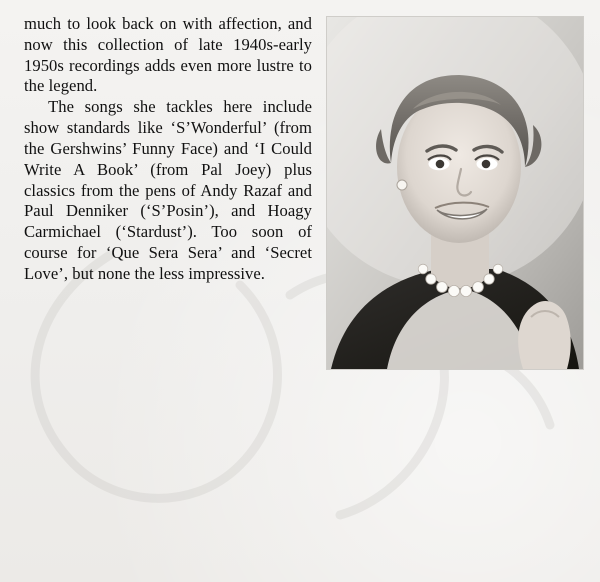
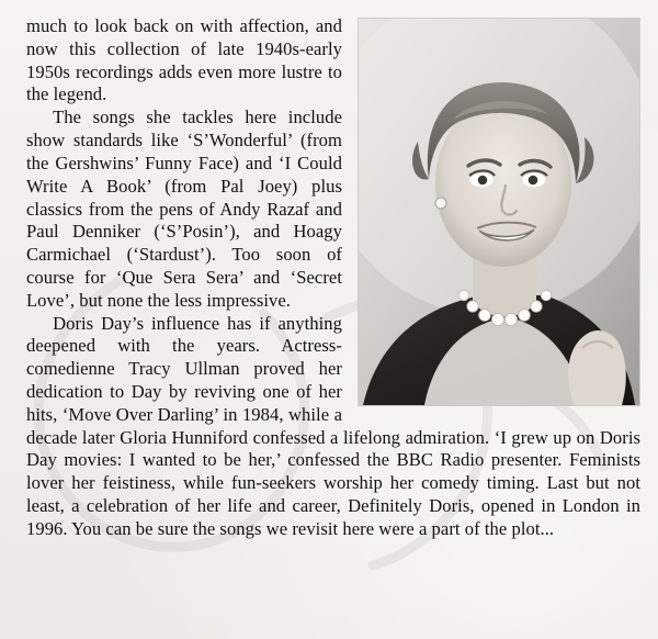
  much to look back on with affection, and now this collection of late 1940s-early 1950s recordings adds even more lustre to the legend.
  The songs she tackles here include show standards like ‘S’Wonderful’ (from the Gershwins’ Funny Face) and ‘I Could Write A Book’ (from Pal Joey) plus classics from the pens of Andy Razaf and Paul Denniker (‘S’Posin’), and Hoagy Carmichael (‘Stardust’). Too soon of course for ‘Que Sera Sera’ and ‘Secret Love’, but none the less impressive.
+ Doris Day’s influence has if anything deepened with the years. Actress-comedienne Tracy Ullman proved her dedication to Day by reviving one of her hits, ‘Move Over Darling’ in 1984, while a decade later Gloria Hunniford confessed a lifelong admiration. ‘I grew up on Doris Day movies: I wanted to be her,’ confessed the BBC Radio presenter. Feminists lover her feistiness, while fun-seekers worship her comedy timing. Last but not least, a celebration of her life and career, Definitely Doris, opened in London in 1996. You can be sure the songs we revisit here were a part of the plot...
